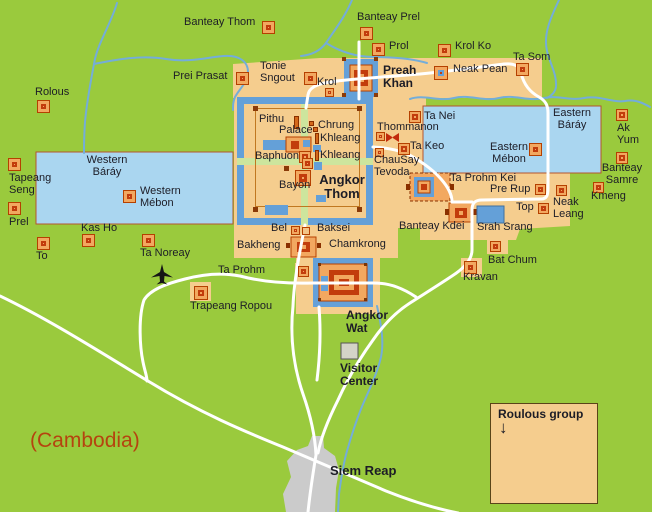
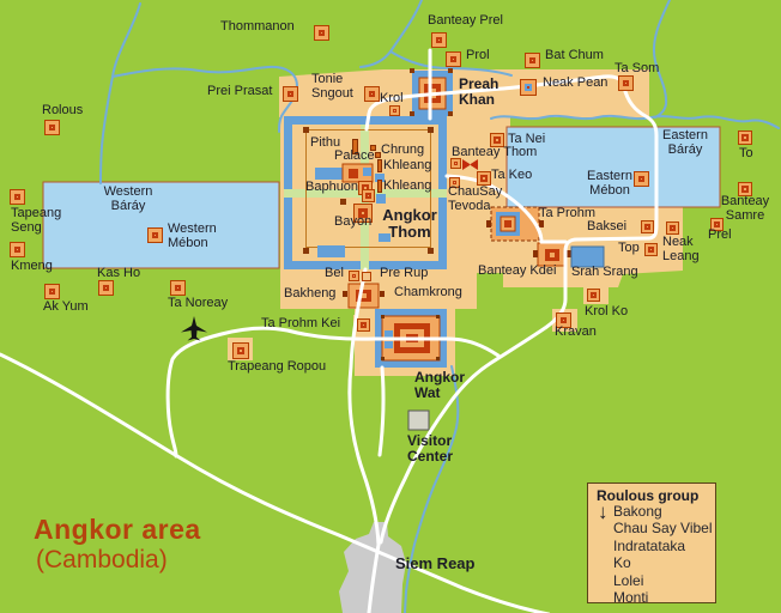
- Banteay Thom
+ Thommanon
  Banteay Prel
  Prol
- Krol Ko
+ Bat Chum
  Ta Som
  Neak Pean
  Prei Prasat
  Tonie
  Sngout
  Krol
  Preah
  Khan
  Rolous
  Western
  Báráy
  Western
  Mébon
  Tapeang
  Seng
- Prel
+ Kmeng
  Kas Ho
- To
+ Ak Yum
  Ta Noreay
- Ta Prohm
+ Ta Prohm Kei
  Trapeang Ropou
  Pithu
  Palace
  Chrung
  Khleang
  Khleang
  Baphuon
  Bayon
  Angkor
  Thom
- Thommanon
+ Banteay Thom
  Ta Nei
  Ta Keo
  ChauSay
  Tevoda
  Eastern
  Báráy
  Eastern
  Mébon
- Ak Yum
+ To
  Banteay
  Samre
- Kmeng
+ Prel
  Neak
  Leang
- Pre Rup
+ Baksei
  Top
  Srah Srang
  Banteay Kdei
- Bat Chum
+ Krol Ko
  Kravan
  Bel
- Baksei
+ Pre Rup
  Chamkrong
  Bakheng
- Ta Prohm Kei
+ Ta Prohm
  Angkor
  Wat
  Visitor
  Center
  Siem Reap
  Roulous group
  ↓
+ Bakong
+ Chau Say Vibel
+ Indratataka
+ Ko
+ Lolei
+ Monti
+ Angkor area
  (Cambodia)
